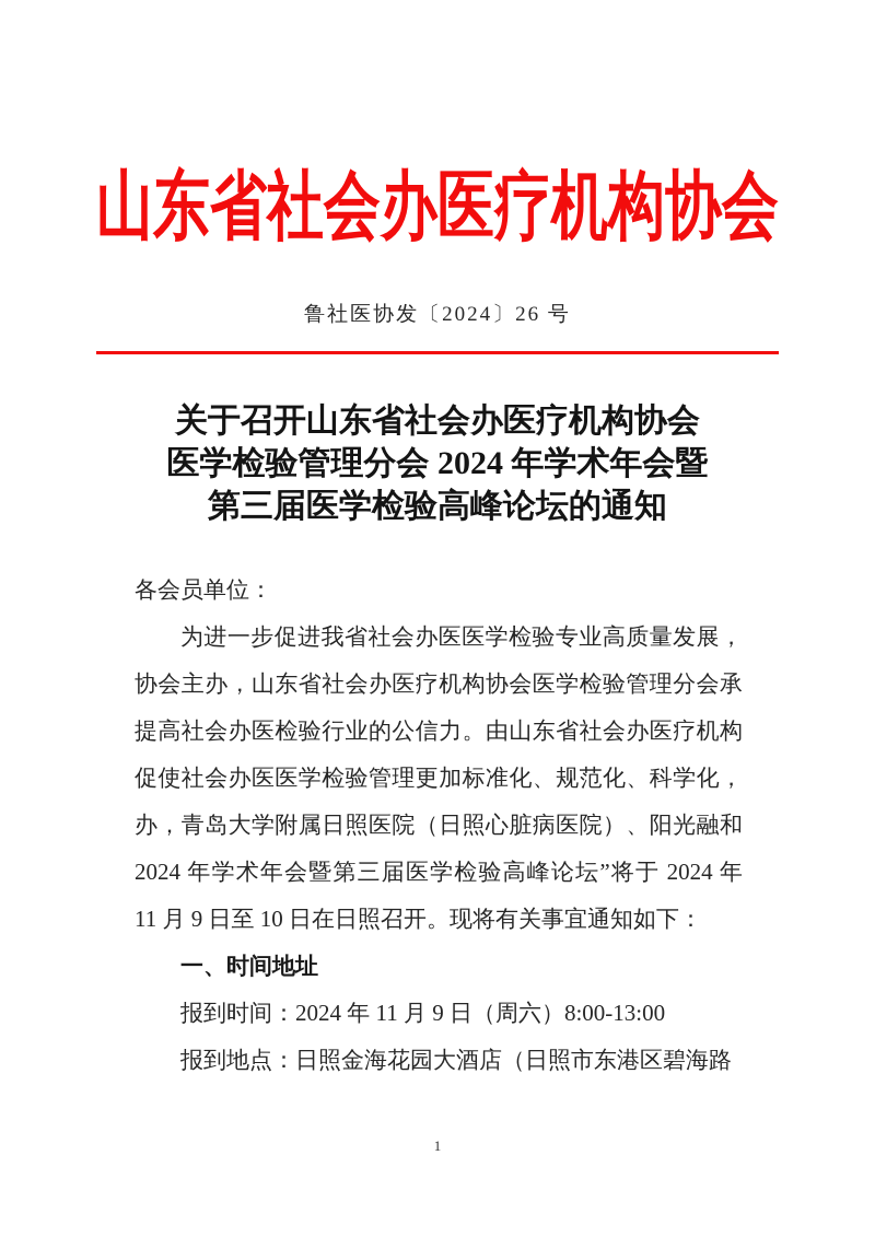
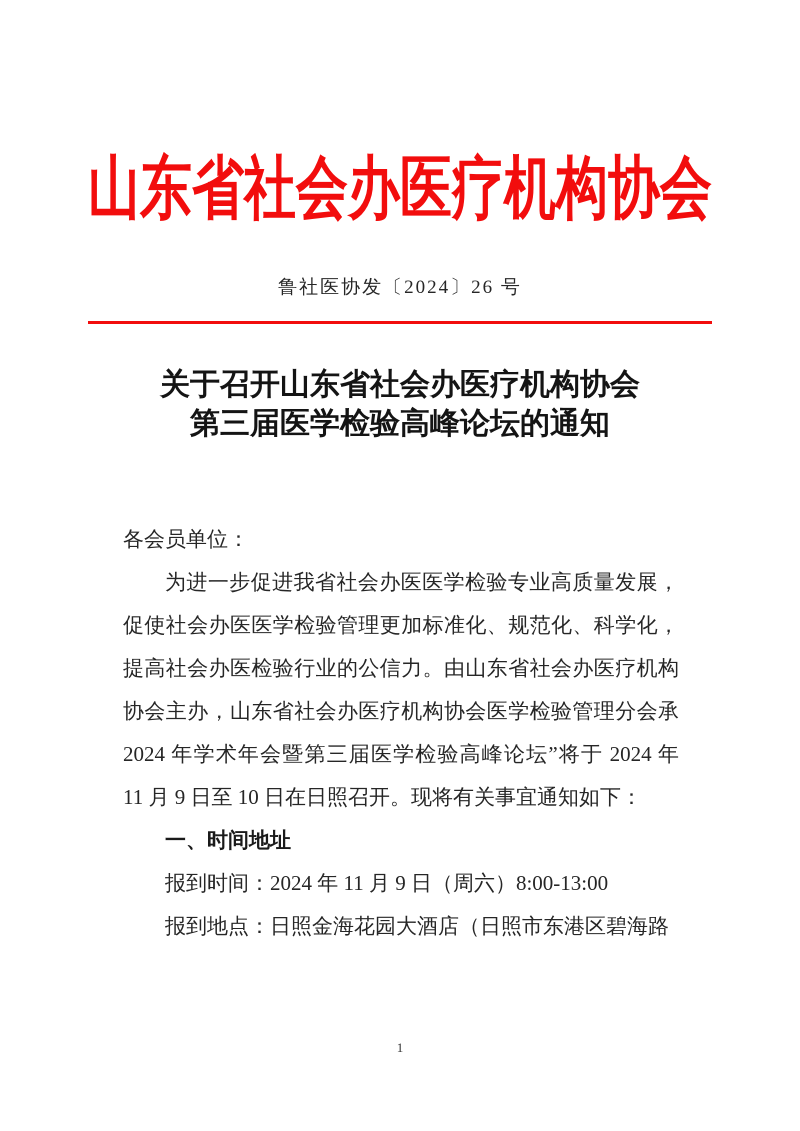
  山东省社会办医疗机构协会
  鲁社医协发〔2024〕26 号
  关于召开山东省社会办医疗机构协会
- 医学检验管理分会 2024 年学术年会暨
  第三届医学检验高峰论坛的通知
  各会员单位：
  为进一步促进我省社会办医医学检验专业高质量发展，
- 协会主办，山东省社会办医疗机构协会医学检验管理分会承
+ 促使社会办医医学检验管理更加标准化、规范化、科学化，
  提高社会办医检验行业的公信力。由山东省社会办医疗机构
- 促使社会办医医学检验管理更加标准化、规范化、科学化，
+ 协会主办，山东省社会办医疗机构协会医学检验管理分会承
- 办，青岛大学附属日照医院（日照心脏病医院）、阳光融和
  2024 年学术年会暨第三届医学检验高峰论坛”将于 2024 年
  11 月 9 日至 10 日在日照召开。现将有关事宜通知如下：
  一、时间地址
  报到时间：2024 年 11 月 9 日（周六）8:00-13:00
  报到地点：日照金海花园大酒店（日照市东港区碧海路
  1
